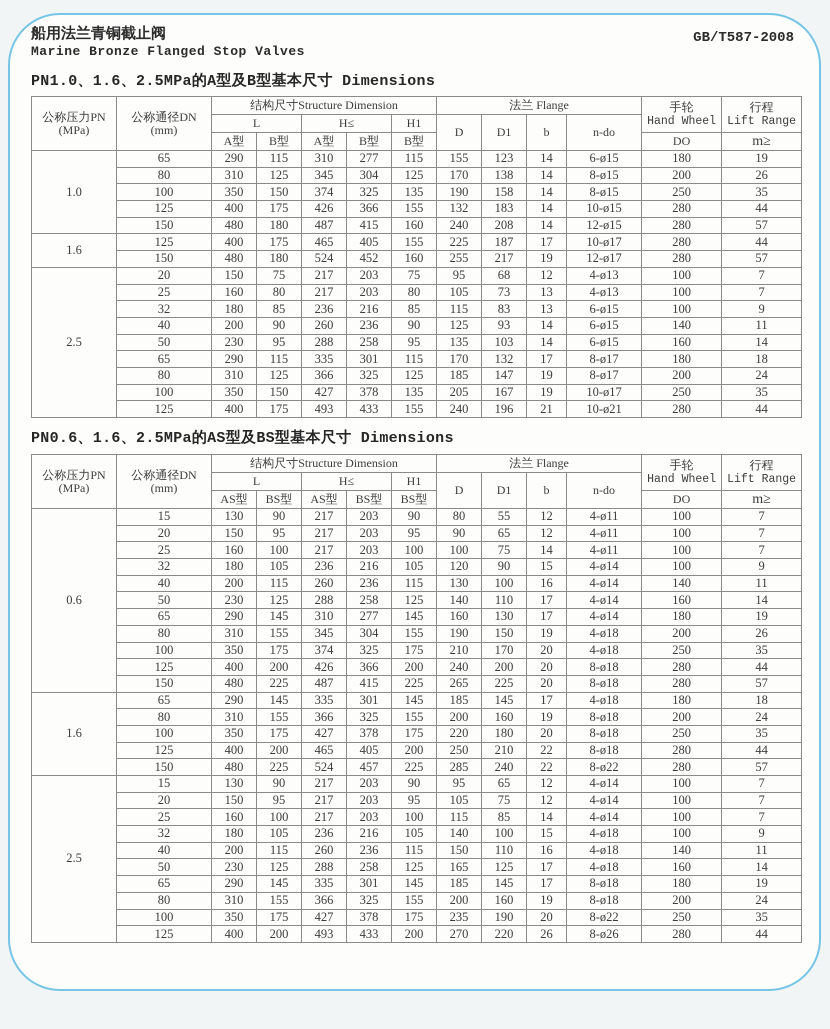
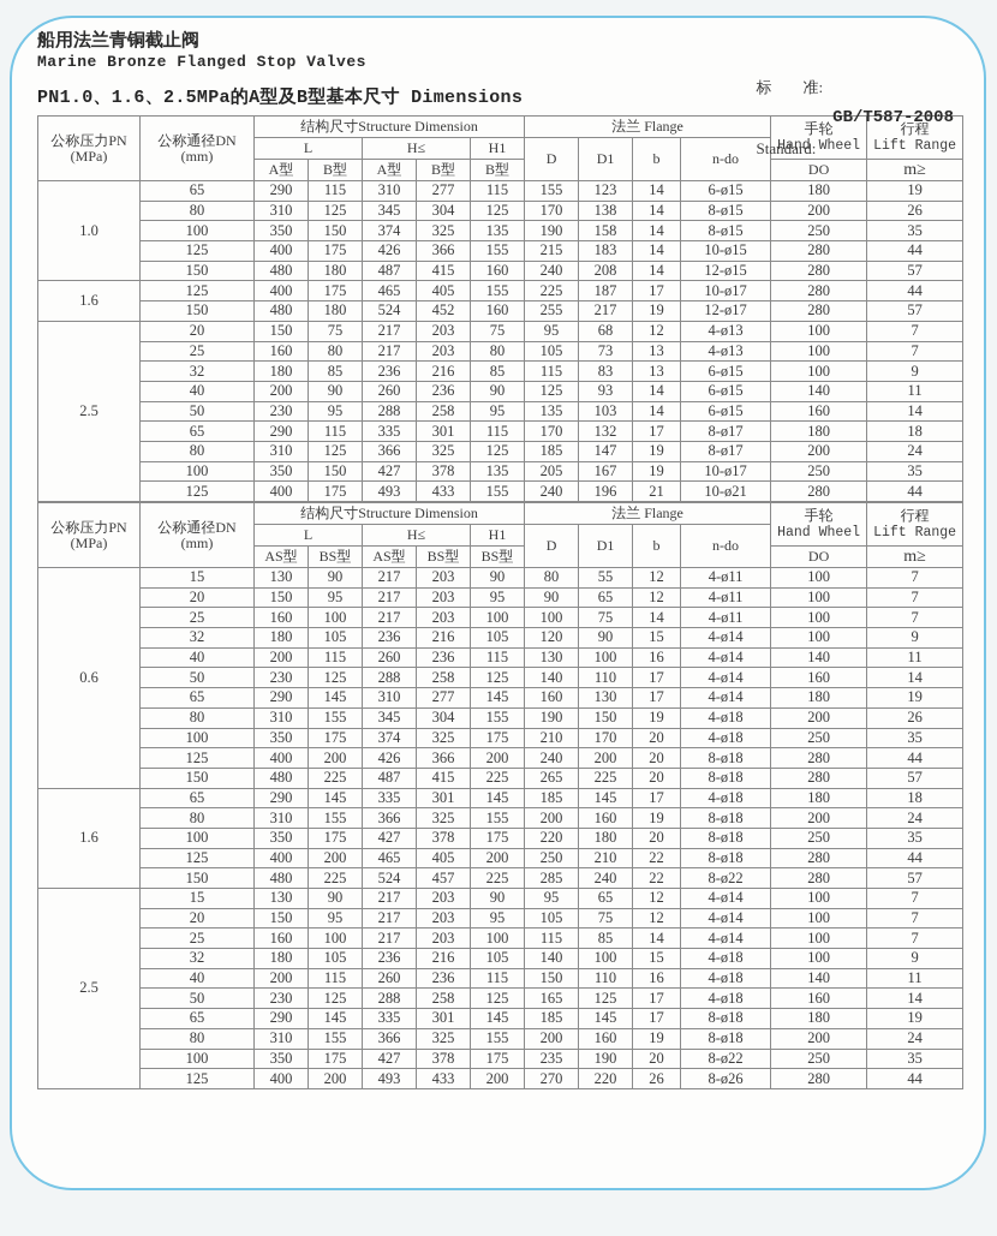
  船用法兰青铜截止阀
  Marine Bronze Flanged Stop Valves
+ 标 准:
+ Standard:
  GB/T587-2008
  PN1.0、1.6、2.5MPa的A型及B型基本尺寸 Dimensions
  公称压力PN (MPa)	公称通径DN (mm)	结构尺寸Structure Dimension	法兰 Flange	手轮 Hand Wheel	行程 Lift Range
  L	H≤	H1	D	D1	b	n-do
  A型	B型	A型	B型	B型	DO	m≥
  1.0	65	290	115	310	277	115	155	123	14	6-ø15	180	19
  80	310	125	345	304	125	170	138	14	8-ø15	200	26
  100	350	150	374	325	135	190	158	14	8-ø15	250	35
- 125	400	175	426	366	155	132	183	14	10-ø15	280	44
+ 125	400	175	426	366	155	215	183	14	10-ø15	280	44
  150	480	180	487	415	160	240	208	14	12-ø15	280	57
  1.6	125	400	175	465	405	155	225	187	17	10-ø17	280	44
  150	480	180	524	452	160	255	217	19	12-ø17	280	57
  2.5	20	150	75	217	203	75	95	68	12	4-ø13	100	7
  25	160	80	217	203	80	105	73	13	4-ø13	100	7
  32	180	85	236	216	85	115	83	13	6-ø15	100	9
  40	200	90	260	236	90	125	93	14	6-ø15	140	11
  50	230	95	288	258	95	135	103	14	6-ø15	160	14
  65	290	115	335	301	115	170	132	17	8-ø17	180	18
  80	310	125	366	325	125	185	147	19	8-ø17	200	24
  100	350	150	427	378	135	205	167	19	10-ø17	250	35
  125	400	175	493	433	155	240	196	21	10-ø21	280	44
- PN0.6、1.6、2.5MPa的AS型及BS型基本尺寸 Dimensions
  公称压力PN (MPa)	公称通径DN (mm)	结构尺寸Structure Dimension	法兰 Flange	手轮 Hand Wheel	行程 Lift Range
  L	H≤	H1	D	D1	b	n-do
  AS型	BS型	AS型	BS型	BS型	DO	m≥
  0.6	15	130	90	217	203	90	80	55	12	4-ø11	100	7
  20	150	95	217	203	95	90	65	12	4-ø11	100	7
  25	160	100	217	203	100	100	75	14	4-ø11	100	7
  32	180	105	236	216	105	120	90	15	4-ø14	100	9
  40	200	115	260	236	115	130	100	16	4-ø14	140	11
  50	230	125	288	258	125	140	110	17	4-ø14	160	14
  65	290	145	310	277	145	160	130	17	4-ø14	180	19
  80	310	155	345	304	155	190	150	19	4-ø18	200	26
  100	350	175	374	325	175	210	170	20	4-ø18	250	35
  125	400	200	426	366	200	240	200	20	8-ø18	280	44
  150	480	225	487	415	225	265	225	20	8-ø18	280	57
  1.6	65	290	145	335	301	145	185	145	17	4-ø18	180	18
  80	310	155	366	325	155	200	160	19	8-ø18	200	24
  100	350	175	427	378	175	220	180	20	8-ø18	250	35
  125	400	200	465	405	200	250	210	22	8-ø18	280	44
  150	480	225	524	457	225	285	240	22	8-ø22	280	57
  2.5	15	130	90	217	203	90	95	65	12	4-ø14	100	7
  20	150	95	217	203	95	105	75	12	4-ø14	100	7
  25	160	100	217	203	100	115	85	14	4-ø14	100	7
  32	180	105	236	216	105	140	100	15	4-ø18	100	9
  40	200	115	260	236	115	150	110	16	4-ø18	140	11
  50	230	125	288	258	125	165	125	17	4-ø18	160	14
  65	290	145	335	301	145	185	145	17	8-ø18	180	19
  80	310	155	366	325	155	200	160	19	8-ø18	200	24
  100	350	175	427	378	175	235	190	20	8-ø22	250	35
  125	400	200	493	433	200	270	220	26	8-ø26	280	44
